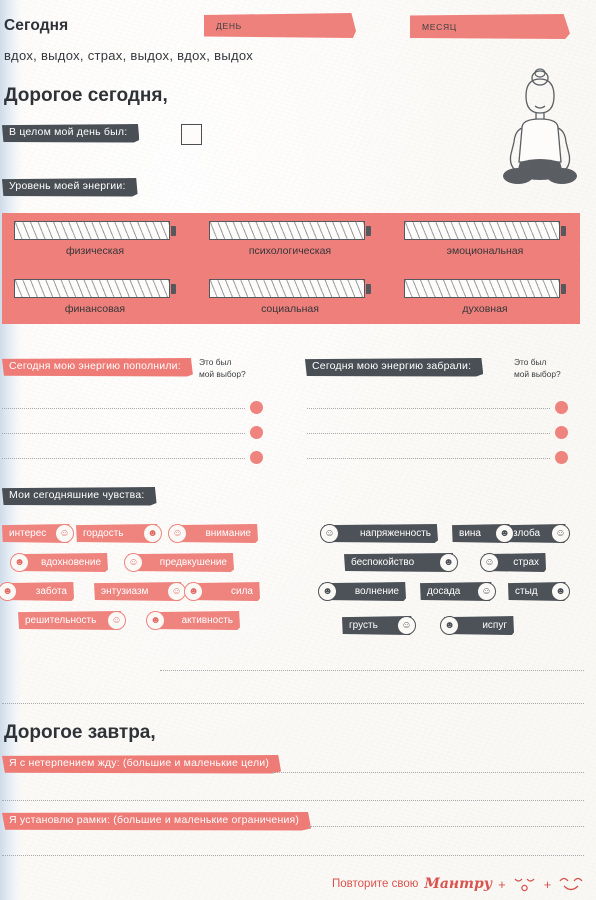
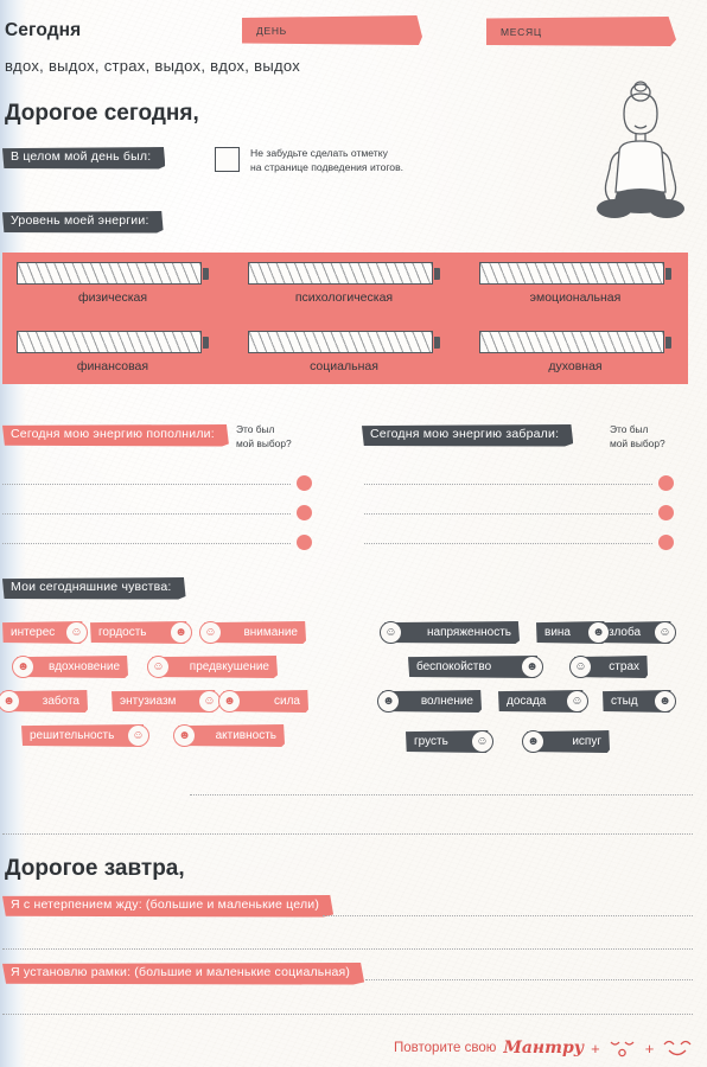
  Сегодня
  ДЕНЬ
  МЕСЯЦ
  вдох, выдох, страх, выдох, вдох, выдох
  Дорогое сегодня,
  В целом мой день был:
+ Не забудьте сделать отметку
+ на странице подведения итогов.
  Уровень моей энергии:
  физическая
  психологическая
  эмоциональная
  финансовая
  социальная
  духовная
  Сегодня мою энергию пополнили:
  Сегодня мою энергию забрали:
  Это был
  мой выбор?
  Это был
  мой выбор?
  Мои сегодняшние чувства:
  интерес
  ☺
  гордость
  ☻
  внимание
  ☺
  вдохновение
  ☻
  предвкушение
  ☺
  забота
  ☻
  энтузиазм
  ☺
  сила
  ☻
  решительность
  ☺
  активность
  ☻
  напряженность
  ☺
  вина
  ☻
  злоба
  ☺
  беспокойство
  ☻
  страх
  ☺
  волнение
  ☻
  досада
  ☺
  стыд
  ☻
  грусть
  ☺
  испуг
  ☻
  Дорогое завтра,
  Я с нетерпением жду: (большие и маленькие цели)
- Я установлю рамки: (большие и маленькие ограничения)
+ Я установлю рамки: (большие и маленькие социальная)
  Повторите свою
  Мантру
  +
  +
